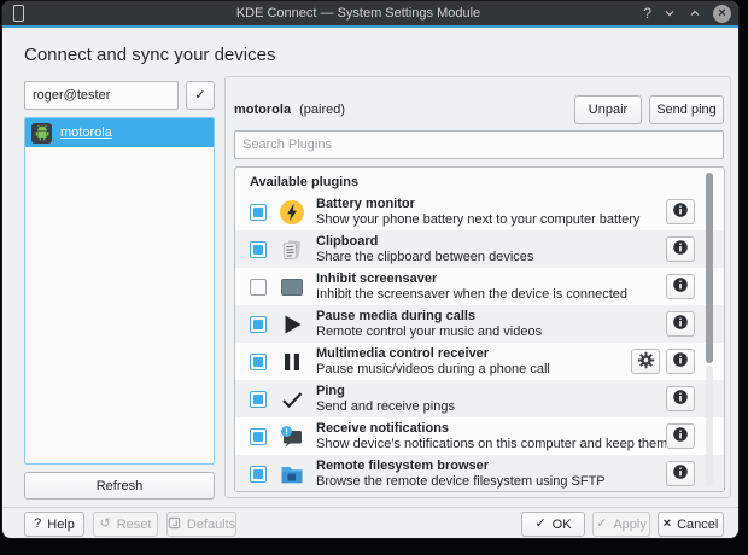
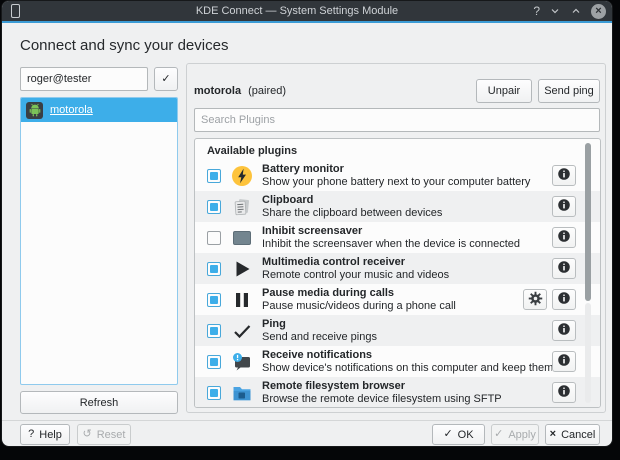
  KDE Connect — System Settings Module
  ?
  ×
  Connect and sync your devices
  roger@tester
  ✓
  motorola
  Refresh
  motorola (paired)
  Unpair
  Send ping
  Search Plugins
  Available plugins
  Battery monitor
  Show your phone battery next to your computer battery
  Clipboard
  Share the clipboard between devices
  Inhibit screensaver
  Inhibit the screensaver when the device is connected
- Pause media during calls
+ Multimedia control receiver
  Remote control your music and videos
- Multimedia control receiver
+ Pause media during calls
  Pause music/videos during a phone call
  Ping
  Send and receive pings
  Receive notifications
  Show device's notifications on this computer and keep them
  Remote filesystem browser
  Browse the remote device filesystem using SFTP
  ?
  Help
  ↺
  Reset
- Defaults
  ✓
  OK
  ✓
  Apply
  ×
  Cancel
